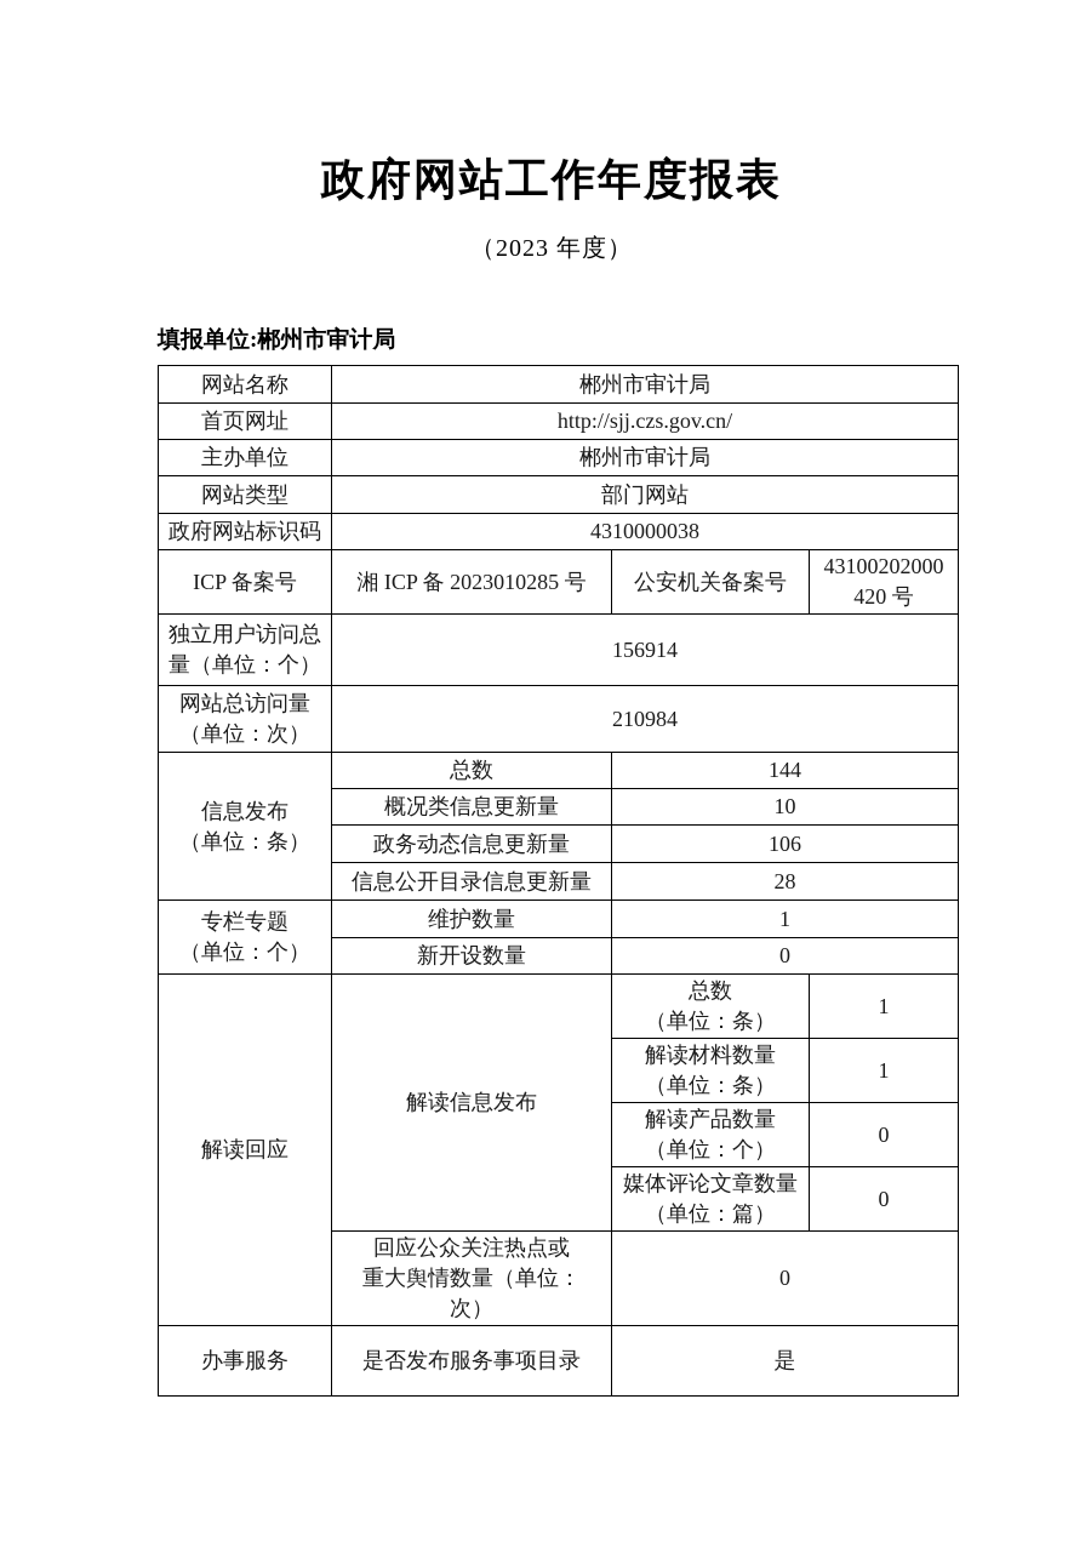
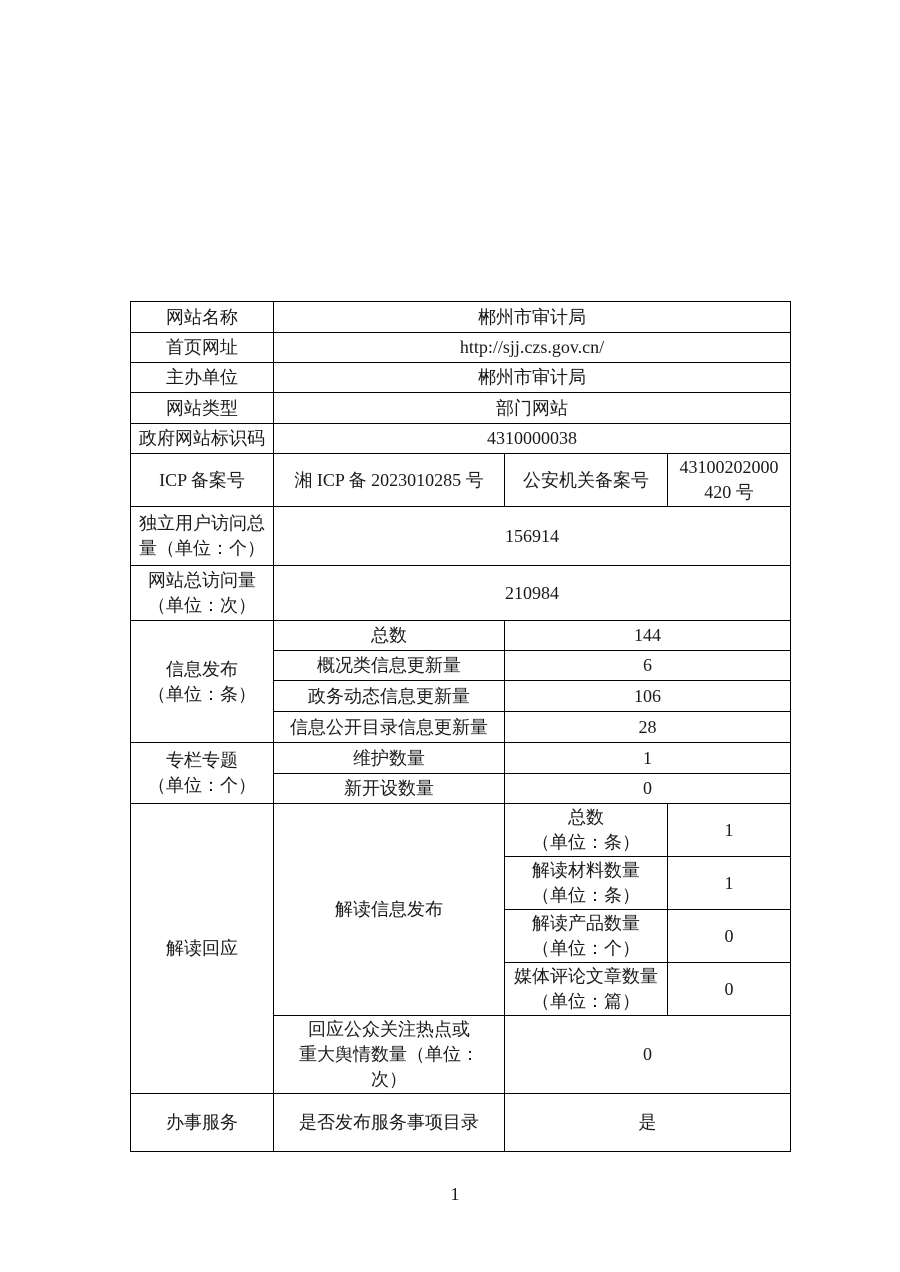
- 政府网站工作年度报表
- （2023 年度）
- 填报单位:郴州市审计局
  网站名称	郴州市审计局
  首页网址	http://sjj.czs.gov.cn/
  主办单位	郴州市审计局
  网站类型	部门网站
  政府网站标识码	4310000038
  ICP 备案号	湘 ICP 备 2023010285 号	公安机关备案号	43100202000 420 号
  独立用户访问总 量（单位：个）	156914
  网站总访问量 （单位：次）	210984
  信息发布 （单位：条）	总数	144
- 概况类信息更新量	10
+ 概况类信息更新量	6
  政务动态信息更新量	106
  信息公开目录信息更新量	28
  专栏专题 （单位：个）	维护数量	1
  新开设数量	0
  解读回应	解读信息发布	总数 （单位：条）	1
  解读材料数量 （单位：条）	1
  解读产品数量 （单位：个）	0
  媒体评论文章数量 （单位：篇）	0
  回应公众关注热点或 重大舆情数量（单位： 次）	0
  办事服务	是否发布服务事项目录	是
+ 1
